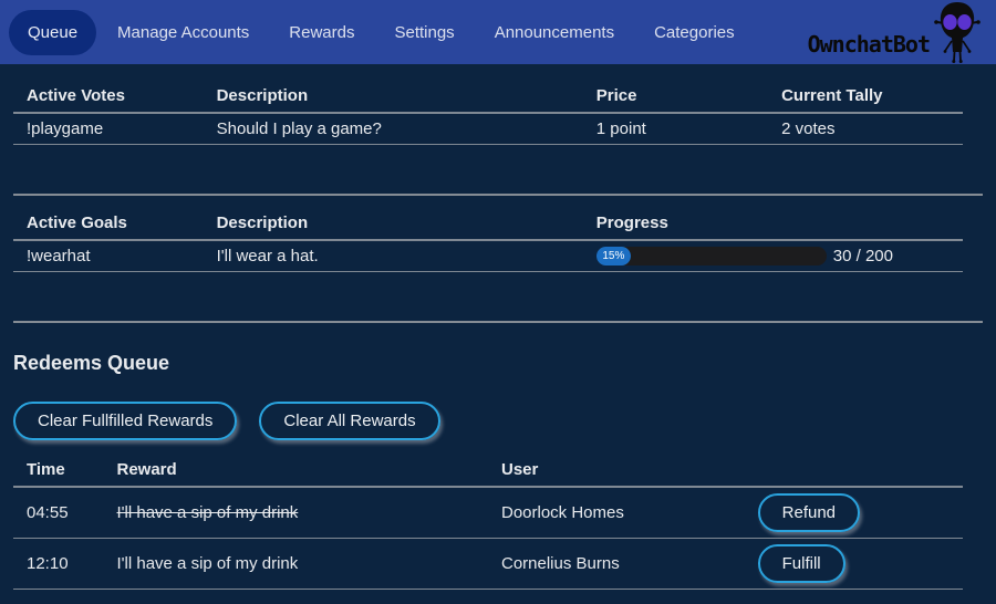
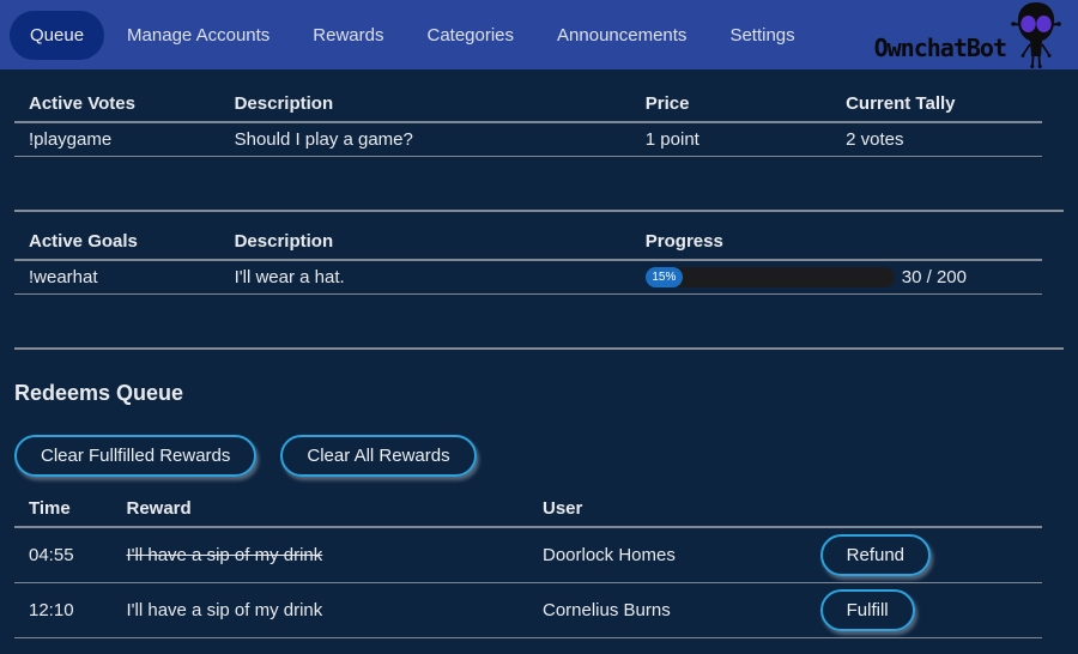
  Queue
  Manage Accounts
  Rewards
- Settings
+ Categories
  Announcements
- Categories
+ Settings
  OwnchatBot
  Active Votes	Description	Price	Current Tally
  !playgame	Should I play a game?	1 point	2 votes
  Active Goals	Description	Progress
  !wearhat	I'll wear a hat.	15% 30 / 200
  Redeems Queue
  Clear Fullfilled Rewards
  Clear All Rewards
  Time	Reward	User
  04:55	I'll have a sip of my drink	Doorlock Homes	Refund
  12:10	I'll have a sip of my drink	Cornelius Burns	Fulfill
